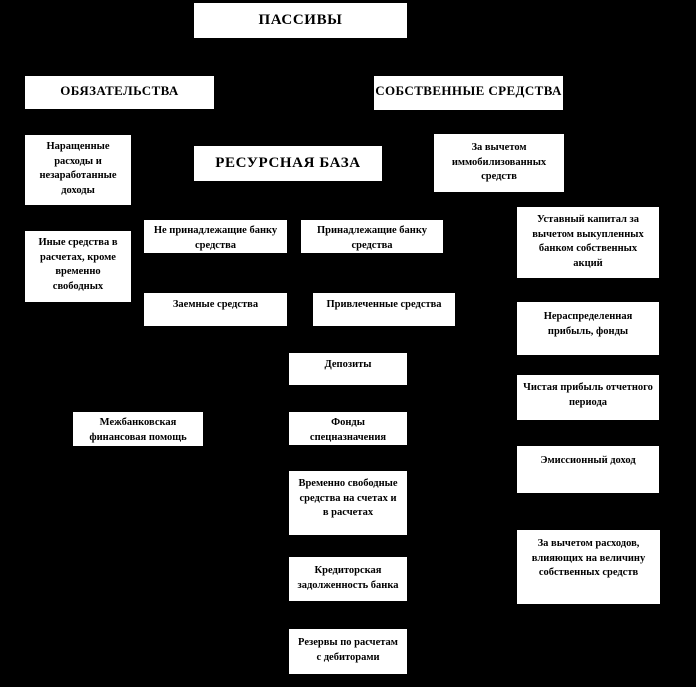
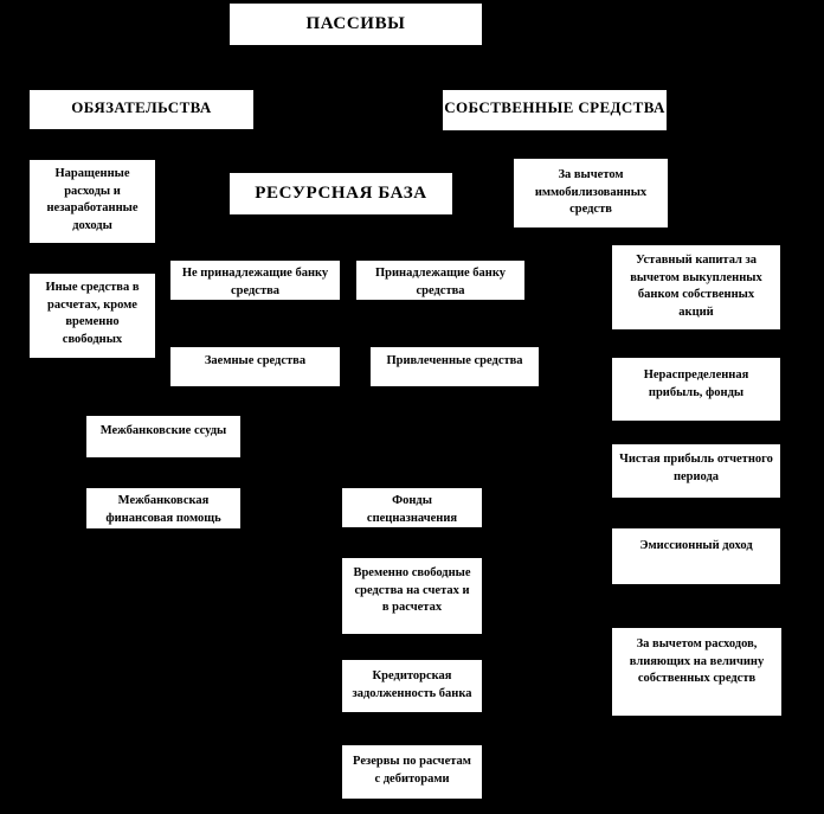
  ПАССИВЫ
  ОБЯЗАТЕЛЬСТВА
  СОБСТВЕННЫЕ СРЕДСТВА
  Наращенные
  расходы и
  незаработанные
  доходы
  РЕСУРСНАЯ БАЗА
  За вычетом
  иммобилизованных
  средств
  Иные средства в
  расчетах, кроме
  временно
  свободных
  Не принадлежащие банку
  средства
  Принадлежащие банку
  средства
  Заемные средства
  Привлеченные средства
  Уставный капитал за
  вычетом выкупленных
  банком собственных
  акций
  Нераспределенная
  прибыль, фонды
  Чистая прибыль отчетного
  периода
  Эмиссионный доход
  За вычетом расходов,
  влияющих на величину
  собственных средств
+ Межбанковские ссуды
  Межбанковская
  финансовая помощь
- Депозиты
  Фонды
  спецназначения
  Временно свободные
  средства на счетах и
  в расчетах
  Кредиторская
  задолженность банка
  Резервы по расчетам
  с дебиторами
